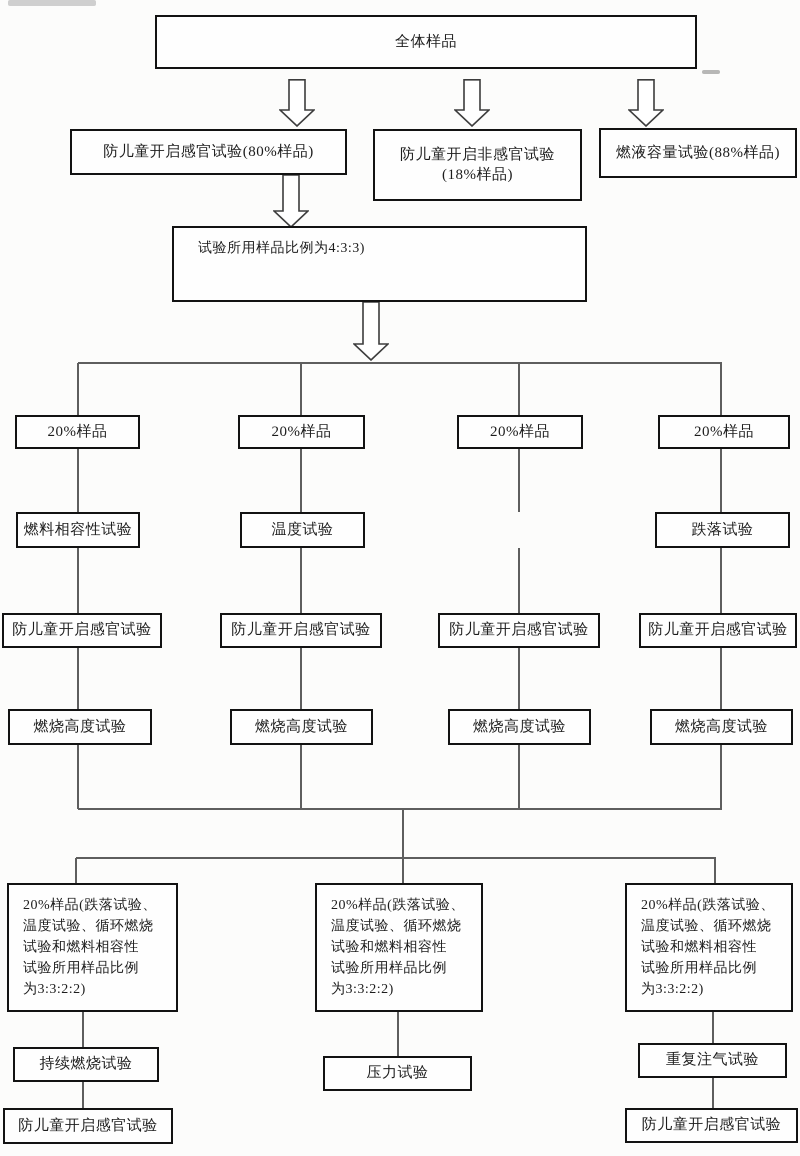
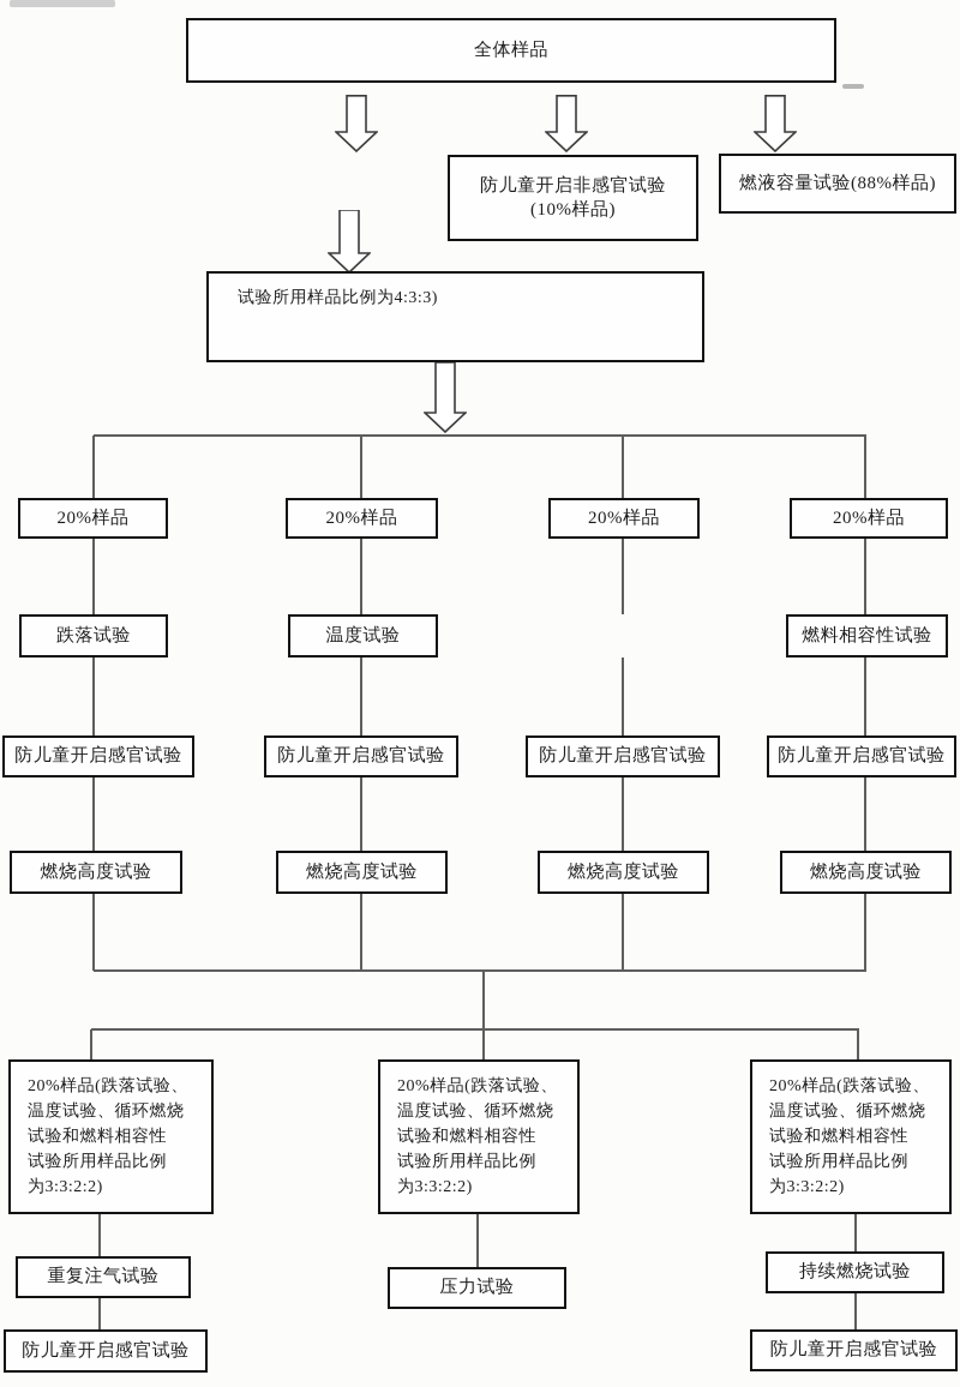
  全体样品
- 防儿童开启感官试验(80%样品)
  防儿童开启非感官试验
- (18%样品)
+ (10%样品)
  燃液容量试验(88%样品)
  试验所用样品比例为4:3:3)
  20%样品
  20%样品
  20%样品
  20%样品
- 燃料相容性试验
+ 跌落试验
  温度试验
- 跌落试验
+ 燃料相容性试验
  防儿童开启感官试验
  防儿童开启感官试验
  防儿童开启感官试验
  防儿童开启感官试验
  燃烧高度试验
  燃烧高度试验
  燃烧高度试验
  燃烧高度试验
  20%样品(跌落试验、
  温度试验、循环燃烧
  试验和燃料相容性
  试验所用样品比例
  为3:3:2:2)
  20%样品(跌落试验、
  温度试验、循环燃烧
  试验和燃料相容性
  试验所用样品比例
  为3:3:2:2)
  20%样品(跌落试验、
  温度试验、循环燃烧
  试验和燃料相容性
  试验所用样品比例
  为3:3:2:2)
- 持续燃烧试验
+ 重复注气试验
  防儿童开启感官试验
  压力试验
- 重复注气试验
+ 持续燃烧试验
  防儿童开启感官试验
